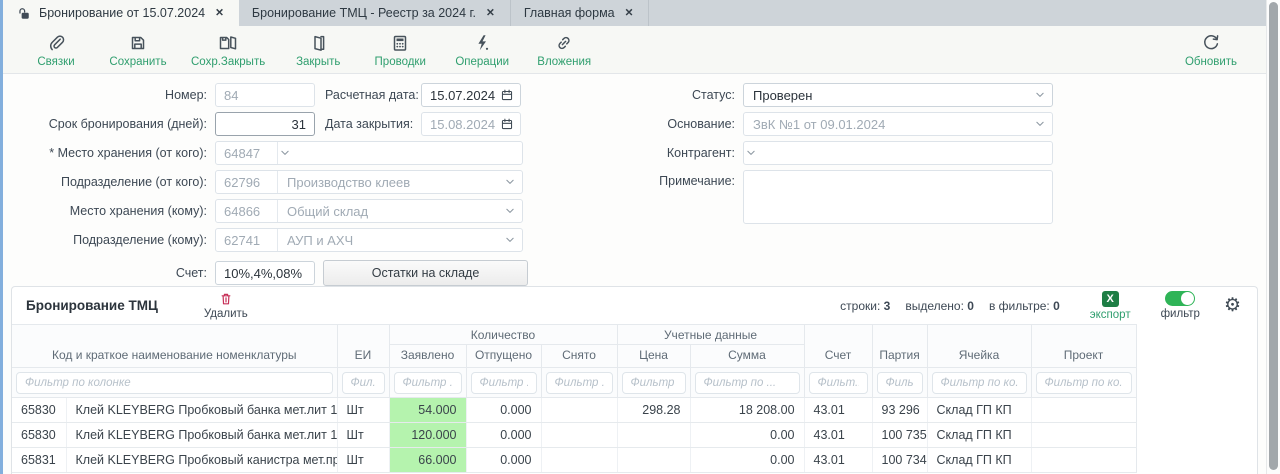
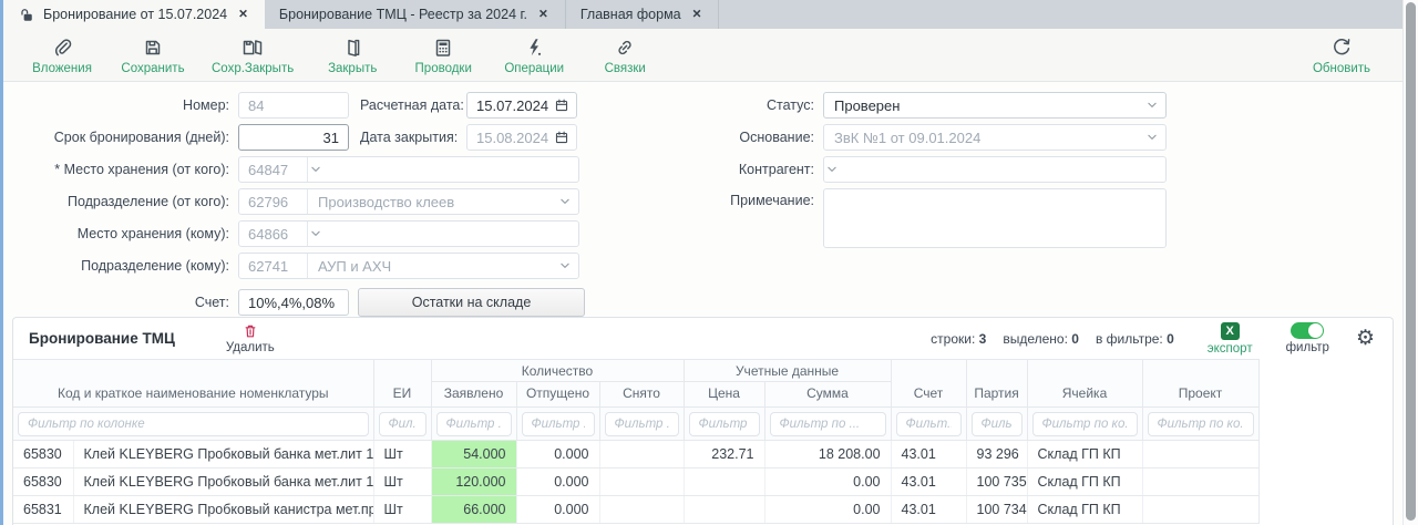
  Бронирование от 15.07.2024
  ✕
  Бронирование ТМЦ - Реестр за 2024 г.
  ✕
  Главная форма
  ✕
- Связки
+ Вложения
  Сохранить
  Сохр.Закрыть
  Закрыть
  Проводки
  Операции
- Вложения
+ Связки
  Обновить
  Номер:
  84
  Расчетная дата:
  15.07.2024
  Срок бронирования (дней):
  31
  Дата закрытия:
  15.08.2024
  * Место хранения (от кого):
  64847
  Подразделение (от кого):
  62796
  Производство клеев
  Место хранения (кому):
  64866
- Общий склад
  Подразделение (кому):
  62741
  АУП и АХЧ
  Счет:
  10%,4%,08%
  Остатки на складе
  Статус:
  Проверен
  Основание:
  ЗвК №1 от 09.01.2024
  Контрагент:
  Примечание:
  Бронирование ТМЦ
  Удалить
  строки: 3
  выделено: 0
  в фильтре: 0
  X
  экспорт
  фильтр
  ⚙
  Код и краткое наименование номенклатуры	ЕИ	Количество	Учетные данные	Счет	Партия	Ячейка	Проект
  Заявлено	Отпущено	Снято	Цена	Сумма
  Фильтр по колонке	Фил.	Фильтр .	Фильтр	Фильтр .	Фильтр	Фильтр по ...	Фильт.	Филь	Фильтр по ко.	Фильтр по ко.
- 65830	Клей KLEYBERG Пробковый банка мет.лит 1	Шт	54.000	0.000		298.28	18 208.00	43.01	93 296	Склад ГП КП
+ 65830	Клей KLEYBERG Пробковый банка мет.лит 1	Шт	54.000	0.000		232.71	18 208.00	43.01	93 296	Склад ГП КП
  65830	Клей KLEYBERG Пробковый банка мет.лит 1	Шт	120.000	0.000			0.00	43.01	100 735	Склад ГП КП
  65831	Клей KLEYBERG Пробковый канистра мет.пр	Шт	66.000	0.000			0.00	43.01	100 734	Склад ГП КП
